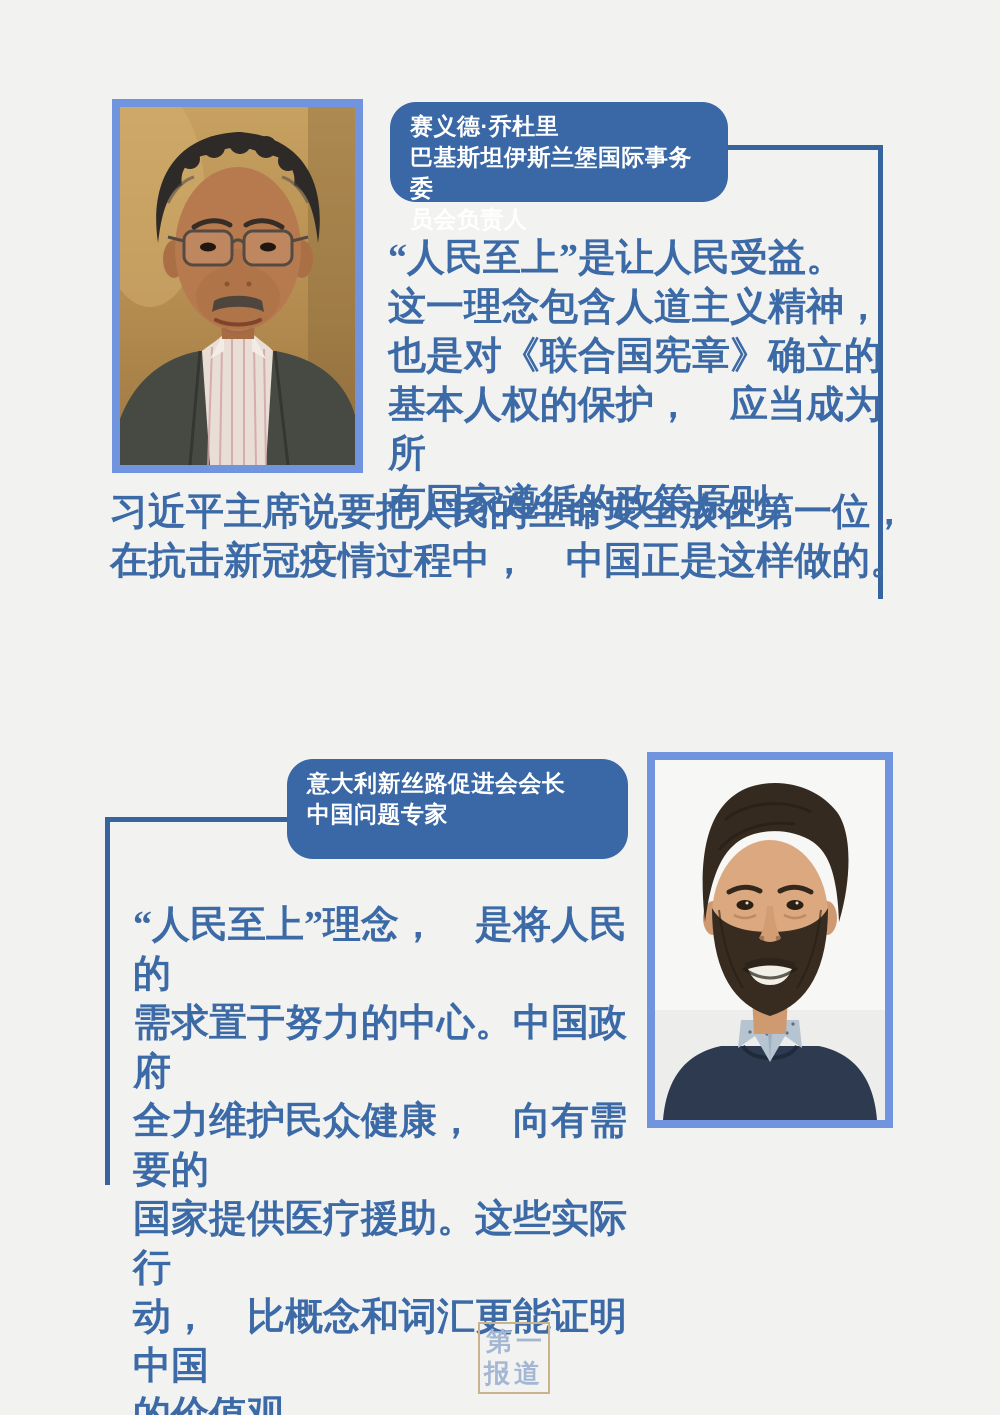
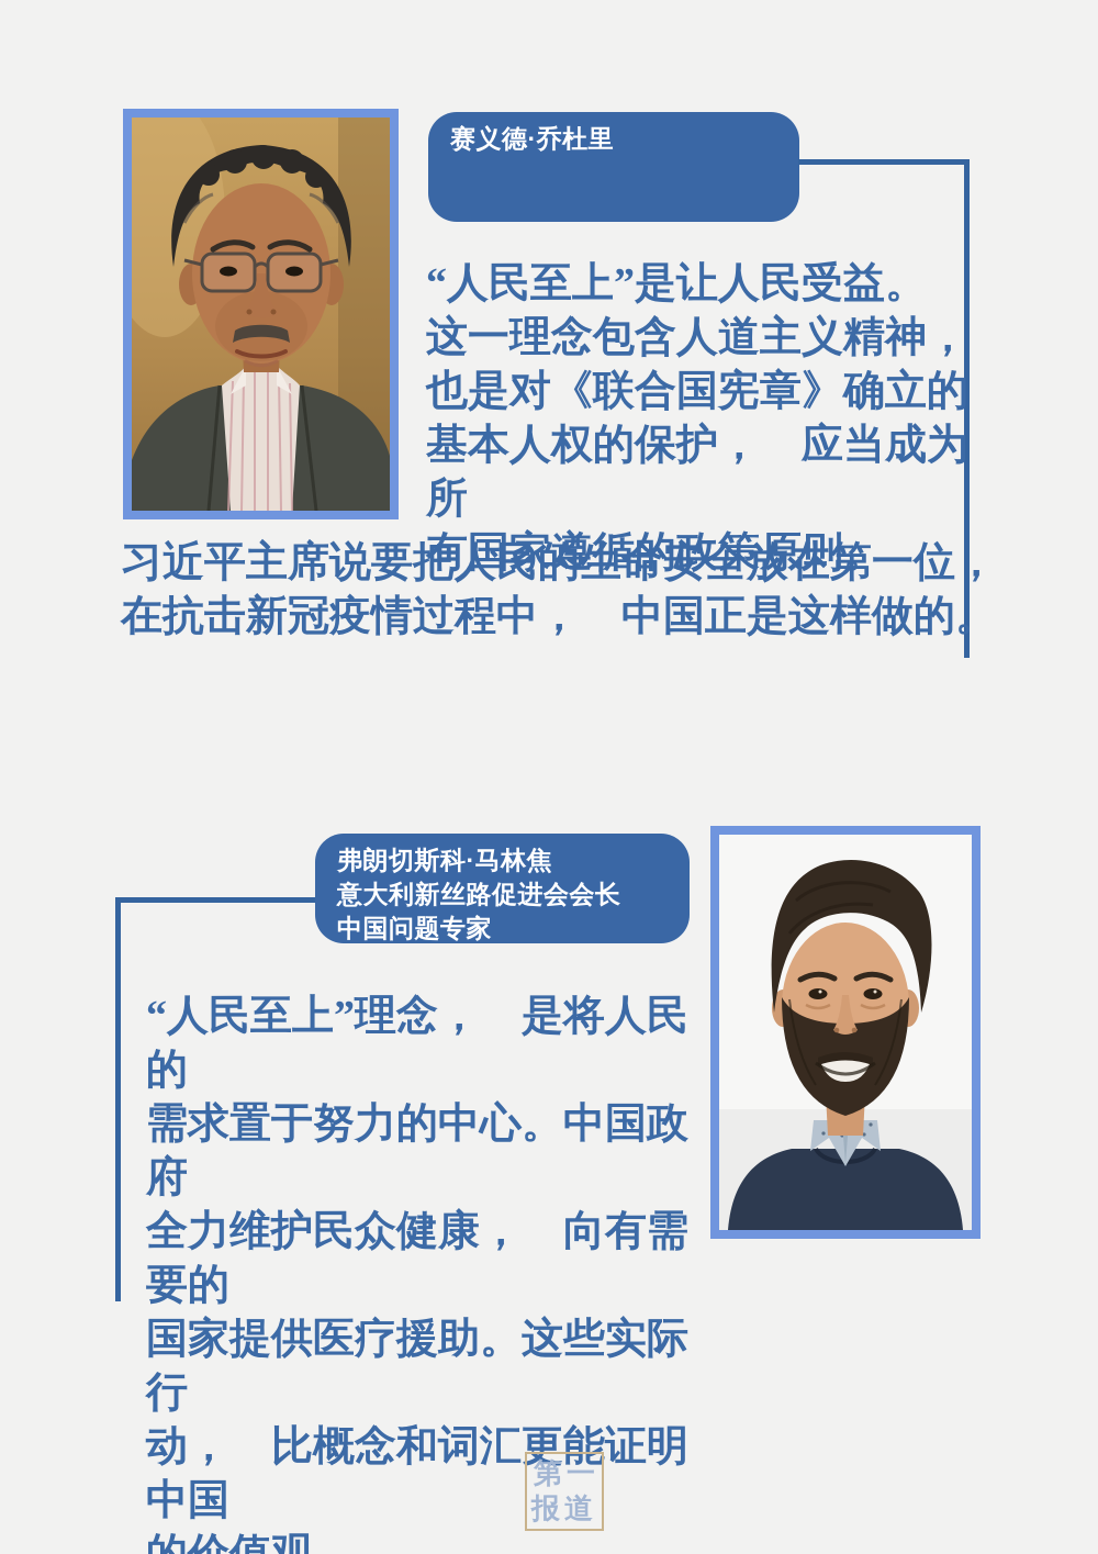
  赛义德·乔杜里
- 巴基斯坦伊斯兰堡国际事务委
  “人民至上”是让人民受益。
  这一理念包含人道主义精神，
  也是对《联合国宪章》确立的
  基本人权的保护， 应当成为所
  有国家遵循的政策原则。
  习近平主席说要把人民的生命安全放在第一位，
  在抗击新冠疫情过程中， 中国正是这样做的。
+ 弗朗切斯科·马林焦
  意大利新丝路促进会会长
  中国问题专家
  “人民至上”理念， 是将人民的
  需求置于努力的中心。中国政府
  全力维护民众健康， 向有需要的
  国家提供医疗援助。这些实际行
  动， 比概念和词汇更能证明中国
  第一
  报道
